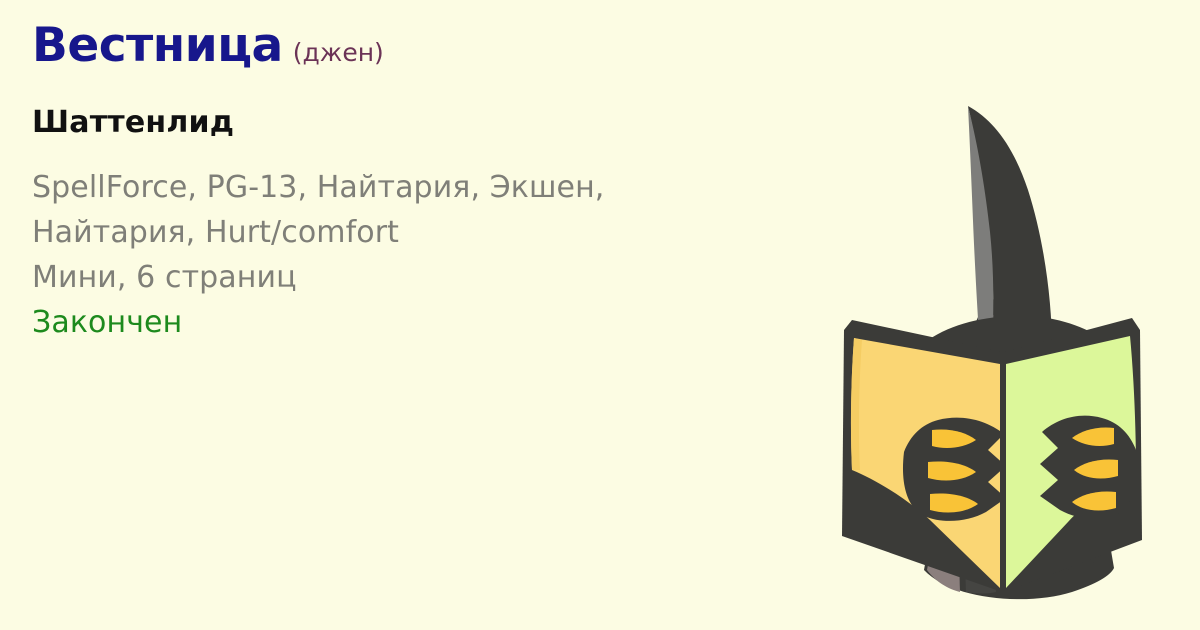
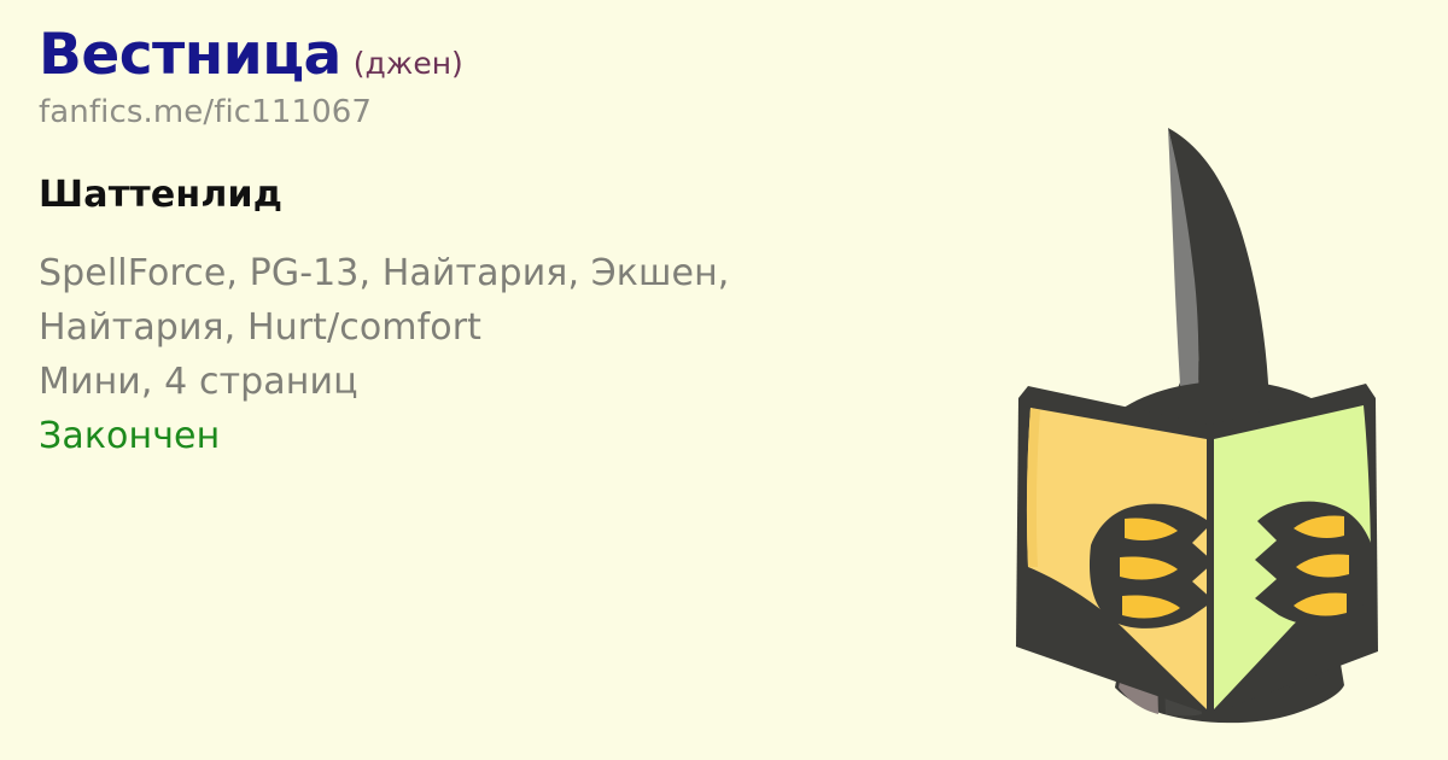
  Вестница
  (джен)
+ fanfics.me/fic111067
  Шаттенлид
  SpellForce, PG-13, Найтария, Экшен, Найтария, Hurt/comfort
- Мини, 6 страниц
+ Мини, 4 страниц
  Закончен
